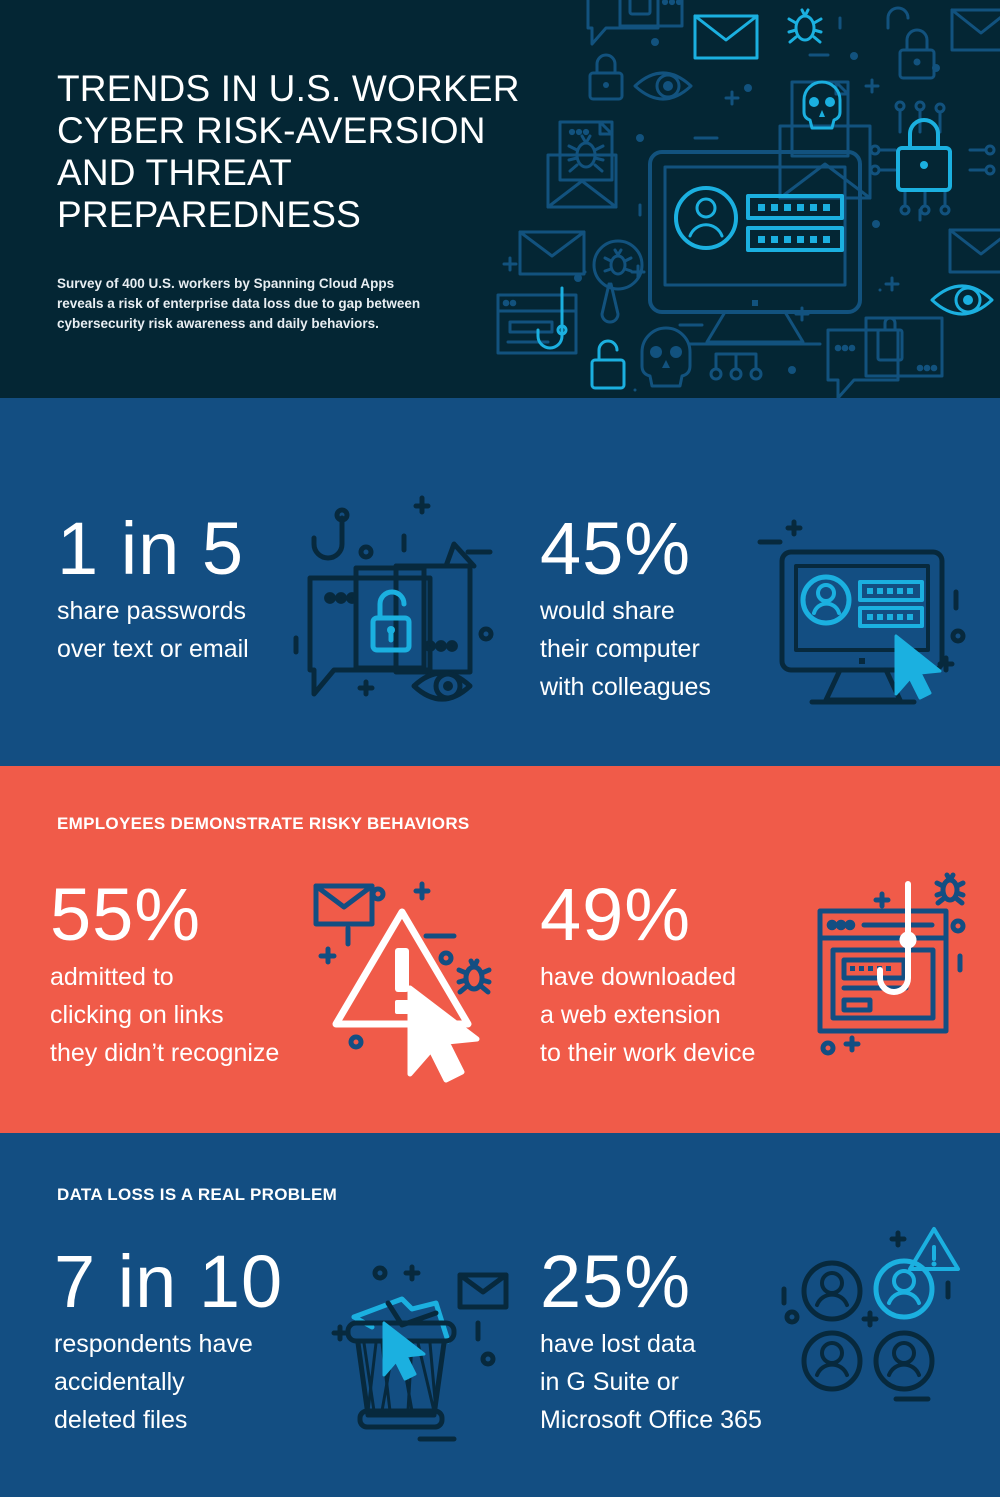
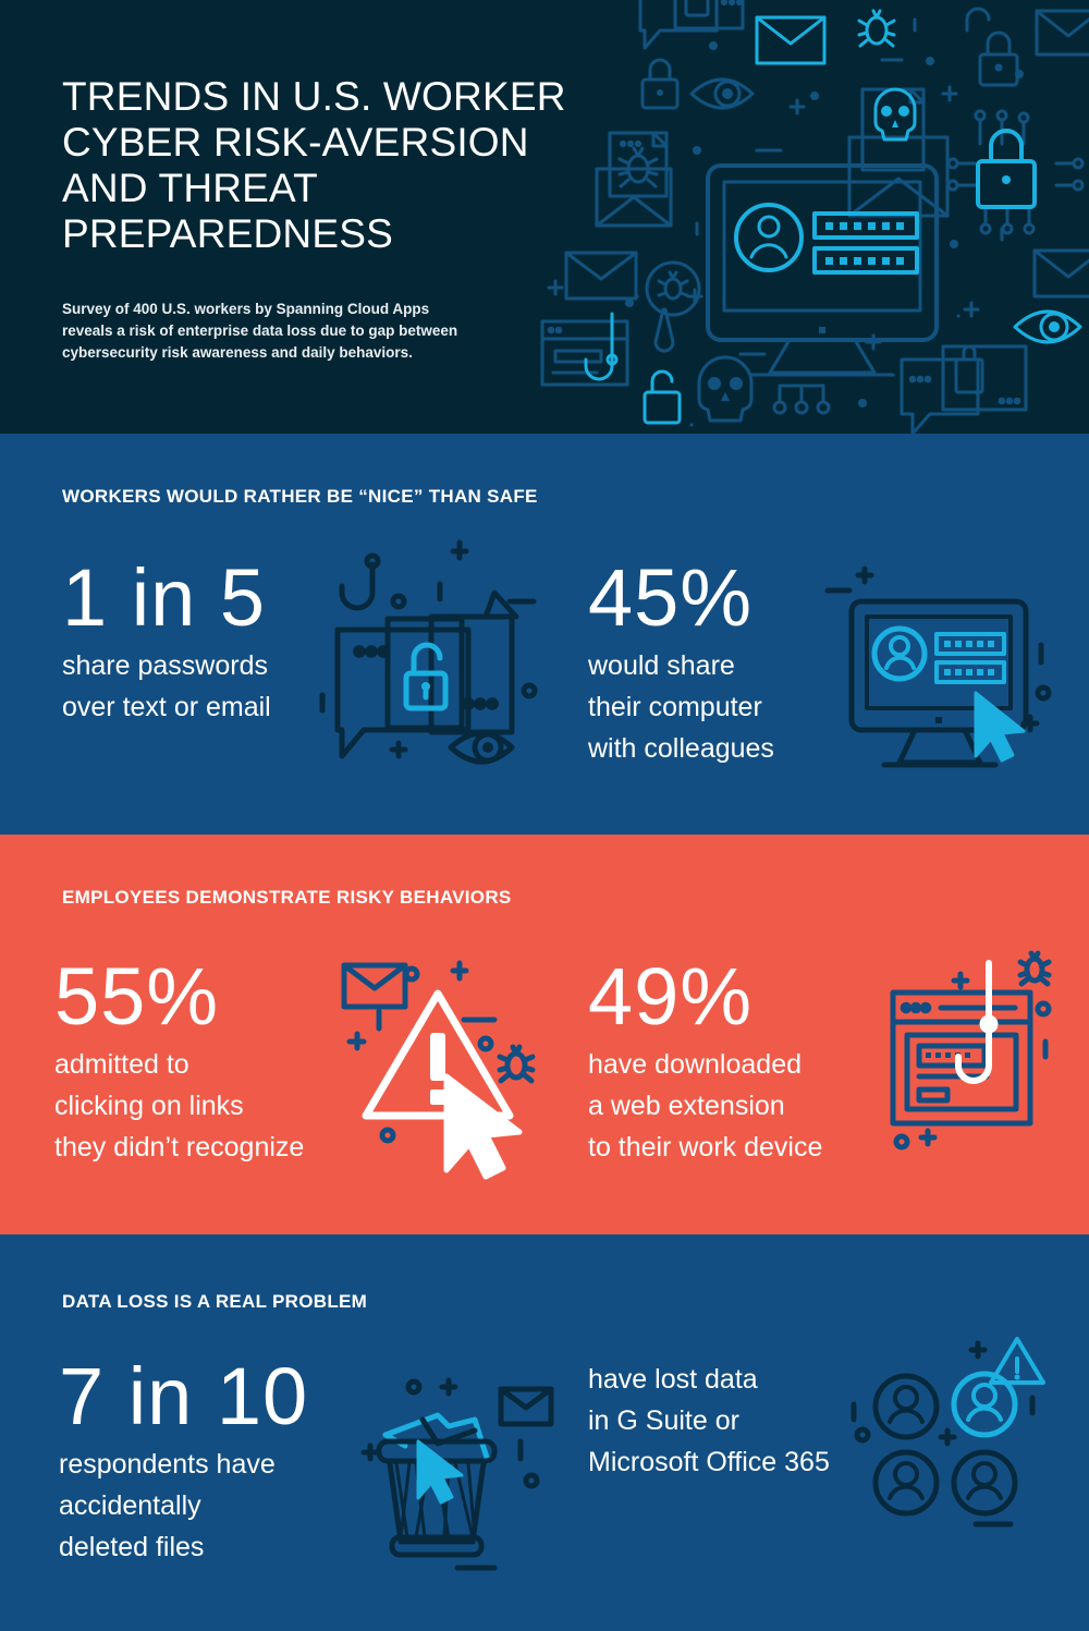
  TRENDS IN U.S. WORKER
  CYBER RISK-AVERSION
  AND THREAT
  PREPAREDNESS
  Survey of 400 U.S. workers by Spanning Cloud Apps
  reveals a risk of enterprise data loss due to gap between
  cybersecurity risk awareness and daily behaviors.
+ WORKERS WOULD RATHER BE “NICE” THAN SAFE
  1 in 5
  share passwords
  over text or email
  45%
  would share
  their computer
  with colleagues
  EMPLOYEES DEMONSTRATE RISKY BEHAVIORS
  55%
  admitted to
  clicking on links
  they didn’t recognize
  49%
  have downloaded
  a web extension
  to their work device
  DATA LOSS IS A REAL PROBLEM
  7 in 10
  respondents have
  accidentally
  deleted files
- 25%
  have lost data
  in G Suite or
  Microsoft Office 365
